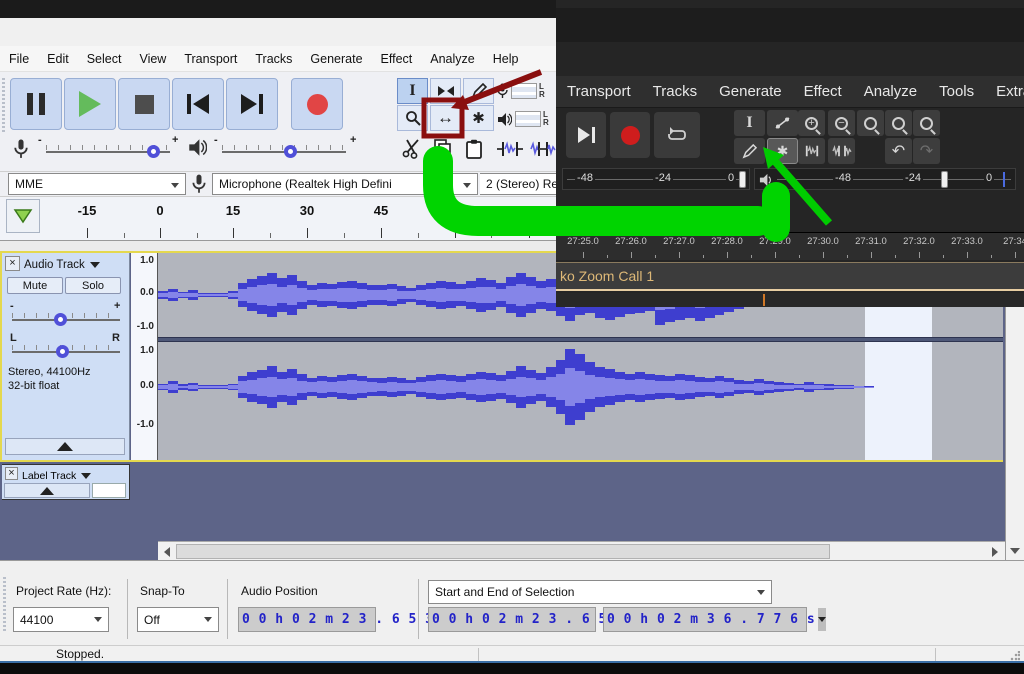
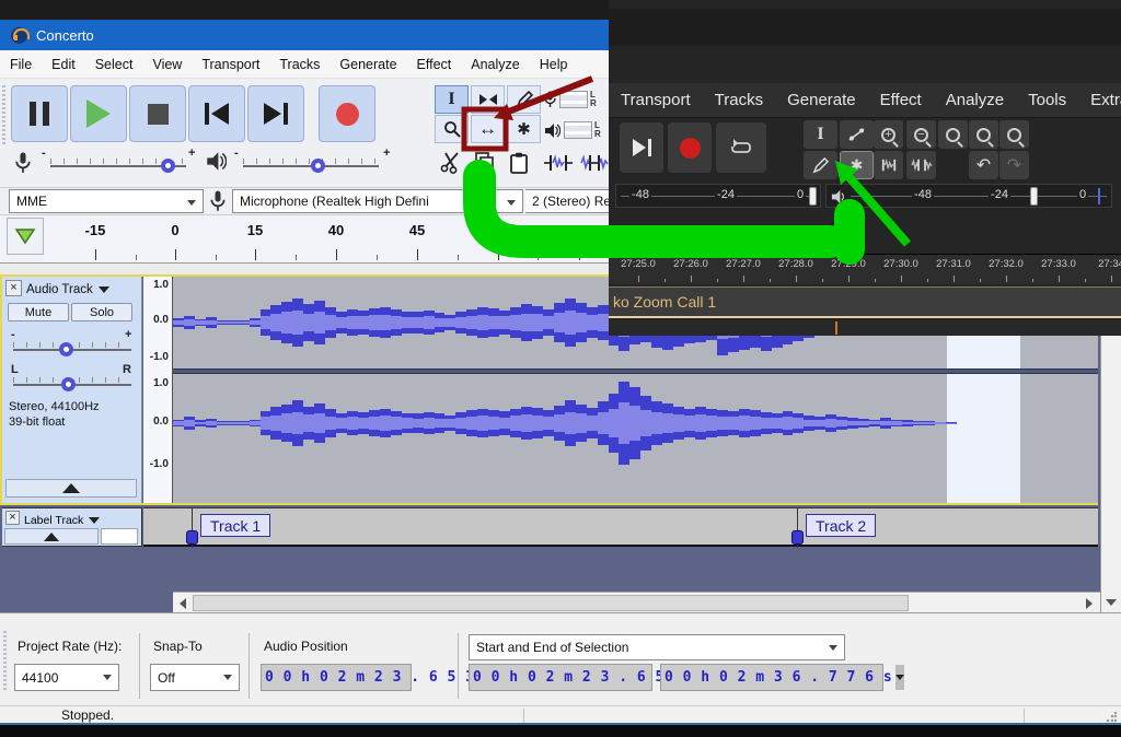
+ Concerto
  File
  Edit
  Select
  View
  Transport
  Tracks
  Generate
  Effect
  Analyze
  Help
  I
  ↔
  ✱
  L
  R
  L
  R
  -
  +
  -
  +
  MME
  Microphone (Realtek High Defini
  -15
  0
  15
- 30
+ 40
  45
  ×
  Audio Track
  Mute
  Solo
  -
  +
  L
  R
  Stereo, 44100Hz
- 32-bit float
+ 39-bit float
  1.0
  0.0
  -1.0
  1.0
  0.0
  -1.0
  ×
  Label Track
+ Track 1
+ Track 2
  Project Rate (Hz):
  44100
  Snap-To
  Off
  Audio Position
  0 0 h 0 2 m 2 3 . 6 5
  Start and End of Selection
  0 0 h 0 2 m 2 3 . 6
  0 0 h 0 2 m 3 6 . 7 7 6 s
  Stopped.
  Transport
  Tracks
  Generate
  Effect
  Analyze
  Tools
  Extr
  I
  ✱
  +
  −
  ↶
  ↷
  -48
  -24
  0
  -48
  -24
  0
  27:25.0
  27:26.0
  27:27.0
  27:28.0
  27:9.0
  27:30.0
  27:31.0
  27:32.0
  27:33.0
  27:3
  ko Zoom Call 1
